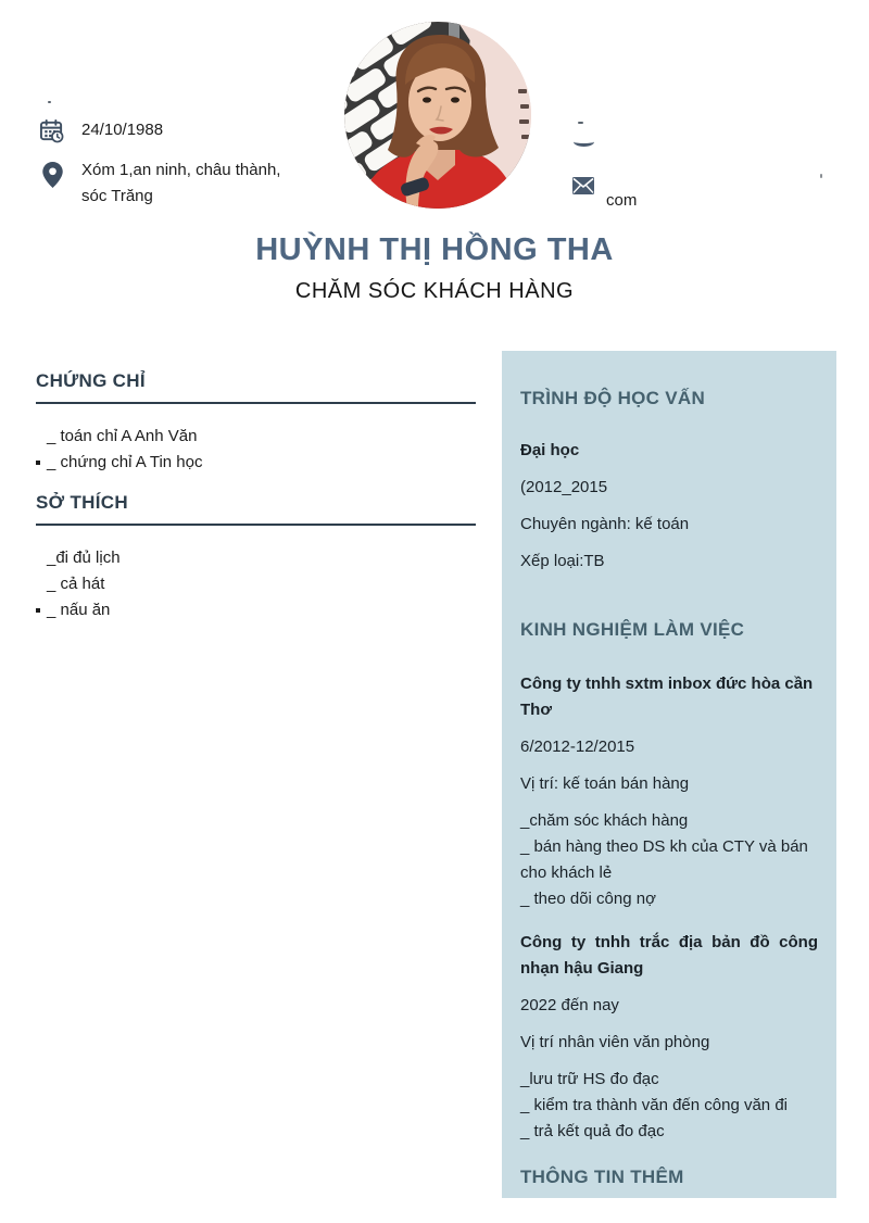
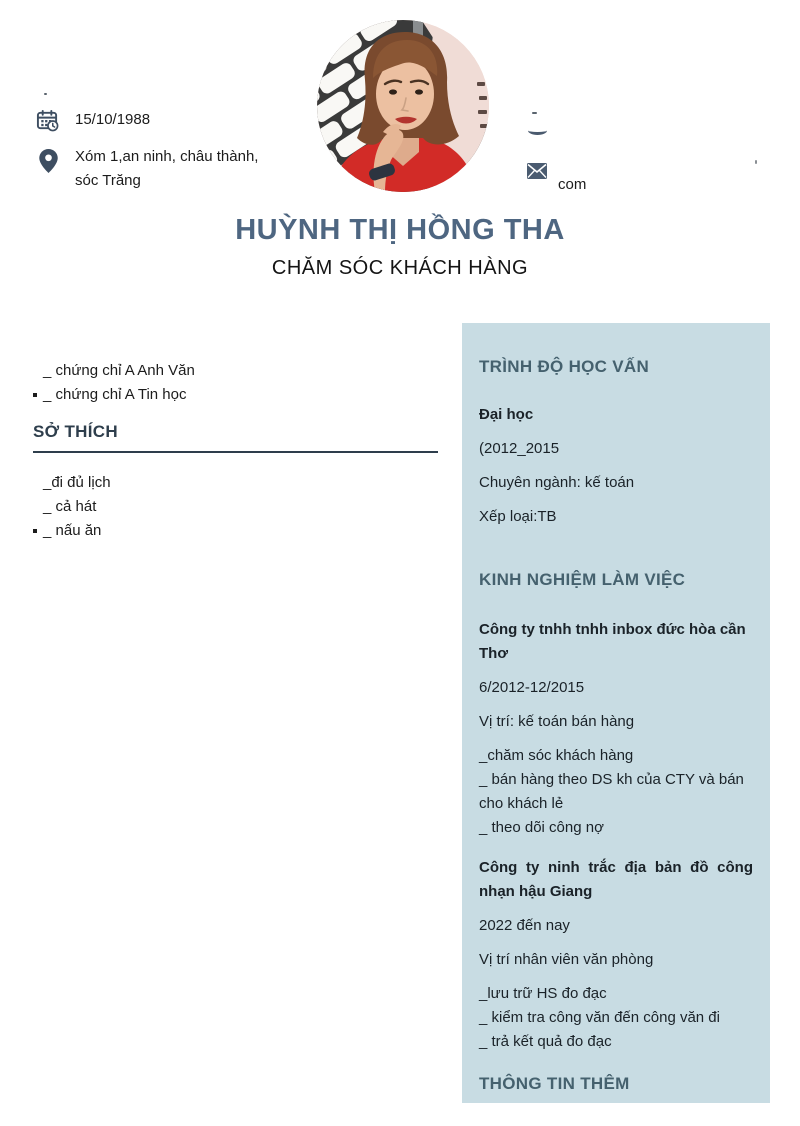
- 24/10/1988
+ 15/10/1988
  Xóm 1,an ninh, châu thành, sóc Trăng
  com
  HUỲNH THỊ HỒNG THA
  CHĂM SÓC KHÁCH HÀNG
- CHỨNG CHỈ
- _ toán chỉ A Anh Văn
+ _ chứng chỉ A Anh Văn
  _ chứng chỉ A Tin học
  SỞ THÍCH
  _đi đủ lịch
  _ cả hát
  _ nấu ăn
  TRÌNH ĐỘ HỌC VẤN
  Đại học
  (2012_2015
  Chuyên ngành: kế toán
  Xếp loại:TB
  KINH NGHIỆM LÀM VIỆC
- Công ty tnhh sxtm inbox đức hòa cần Thơ
+ Công ty tnhh tnhh inbox đức hòa cần Thơ
  6/2012-12/2015
  Vị trí: kế toán bán hàng
  _chăm sóc khách hàng
  _ bán hàng theo DS kh của CTY và bán cho khách lẻ
  _ theo dõi công nợ
- Công ty tnhh trắc địa bản đồ công nhạn hậu Giang
+ Công ty ninh trắc địa bản đồ công nhạn hậu Giang
  2022 đến nay
  Vị trí nhân viên văn phòng
  _lưu trữ HS đo đạc
- _ kiểm tra thành văn đến công văn đi
+ _ kiểm tra công văn đến công văn đi
  _ trả kết quả đo đạc
  THÔNG TIN THÊM
